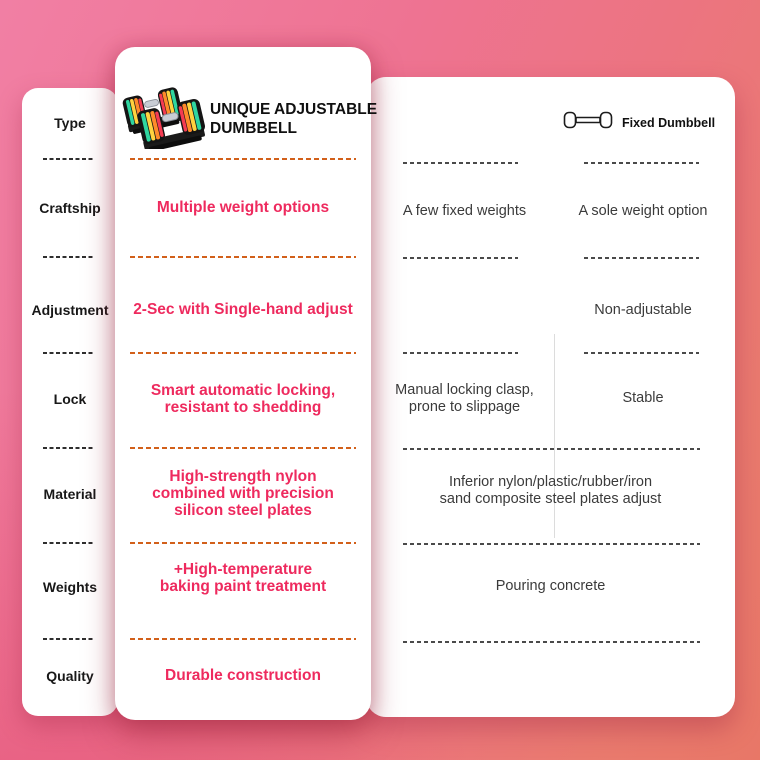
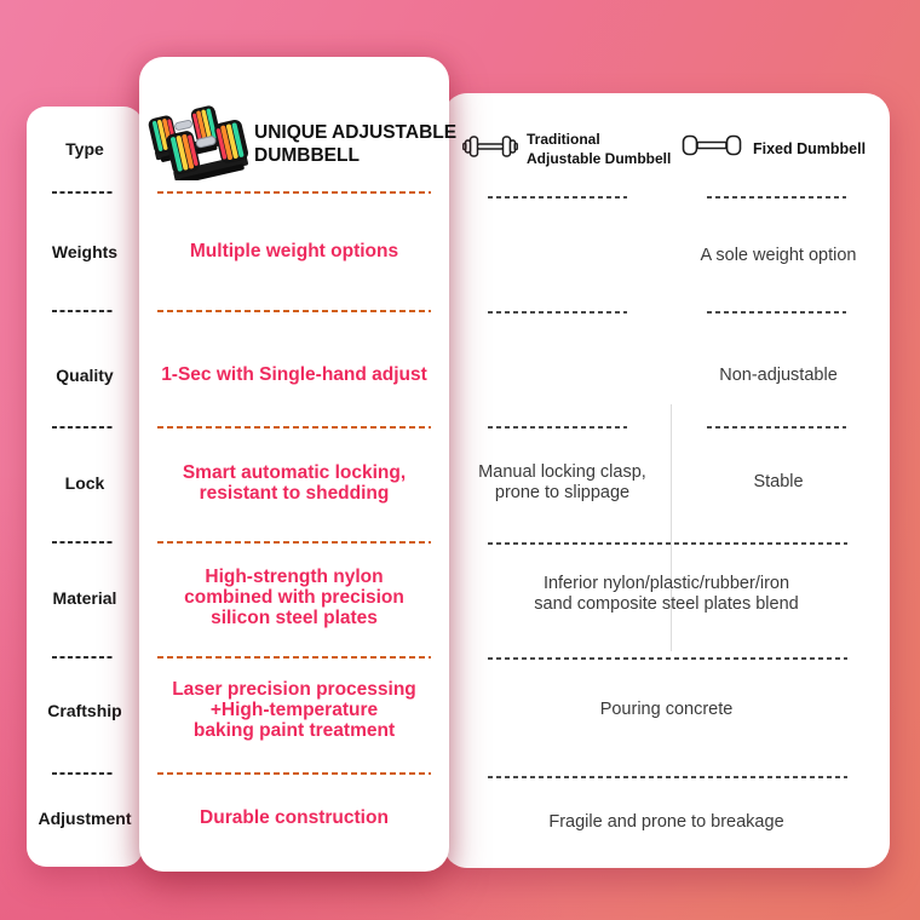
  Type
- Craftship
+ Weights
- Adjustment
+ Quality
  Lock
  Material
- Weights
+ Craftship
- Quality
+ Adjustment
+ Traditional
+ Adjustable Dumbbell
  Fixed Dumbbell
- A few fixed weights
  Manual locking clasp,
  prone to slippage
  A sole weight option
  Non-adjustable
  Stable
  Inferior nylon/plastic/rubber/iron
- sand composite steel plates adjust
+ sand composite steel plates blend
  Pouring concrete
+ Fragile and prone to breakage
  UNIQUE ADJUSTABLE
  DUMBBELL
  Multiple weight options
- 2-Sec with Single-hand adjust
+ 1-Sec with Single-hand adjust
  Smart automatic locking,
  resistant to shedding
  High-strength nylon
  combined with precision
  silicon steel plates
+ Laser precision processing
  +High-temperature
  baking paint treatment
  Durable construction
